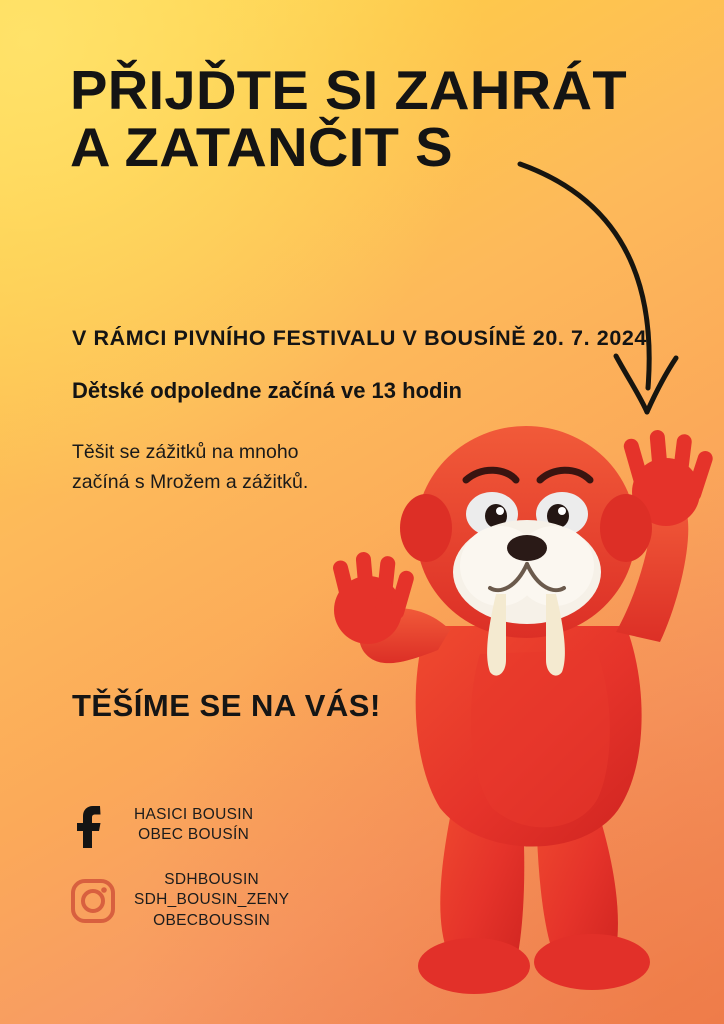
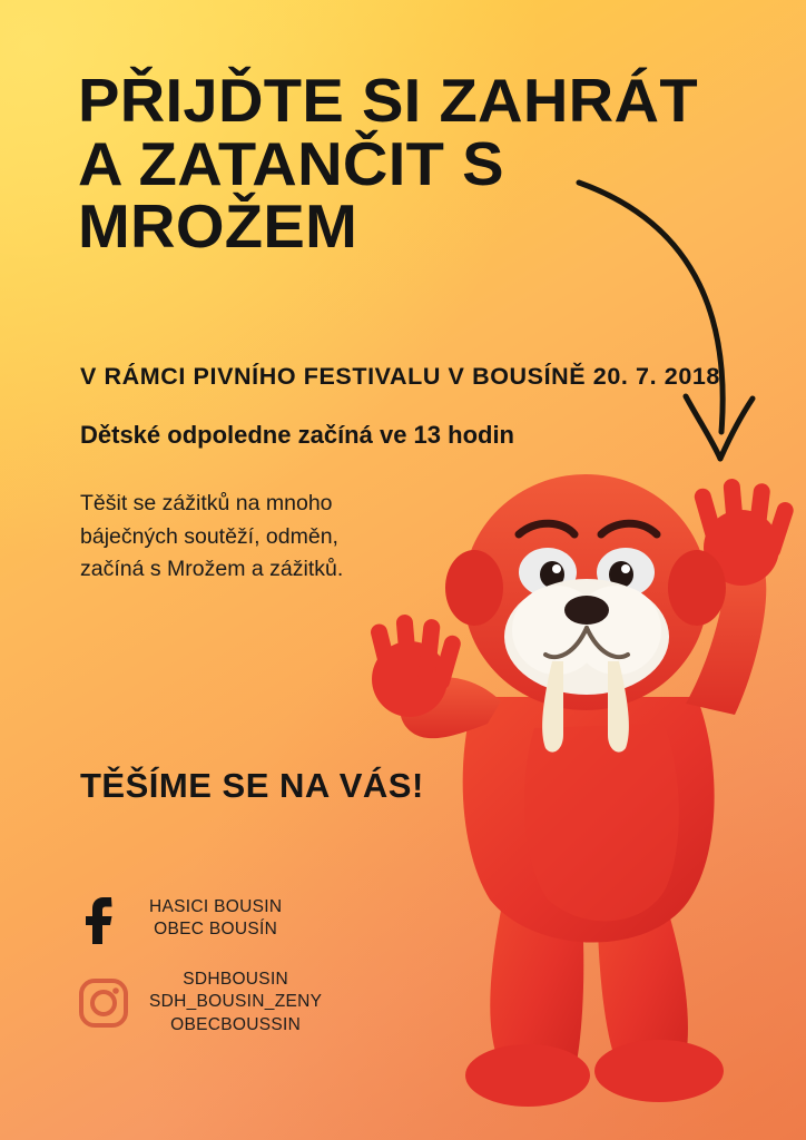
  PŘIJĎTE SI ZAHRÁT
  A ZATANČIT S
+ MROŽEM
- V RÁMCI PIVNÍHO FESTIVALU V BOUSÍNĚ 20. 7. 2024
+ V RÁMCI PIVNÍHO FESTIVALU V BOUSÍNĚ 20. 7. 2018
  Dětské odpoledne začíná ve 13 hodin
  Těšit se zážitků na mnoho
+ báječných soutěží, odměn,
  začíná s Mrožem a zážitků.
  TĚŠÍME SE NA VÁS!
  HASICI BOUSIN
  OBEC BOUSÍN
  SDHBOUSIN
  SDH_BOUSIN_ZENY
  OBECBOUSSIN
